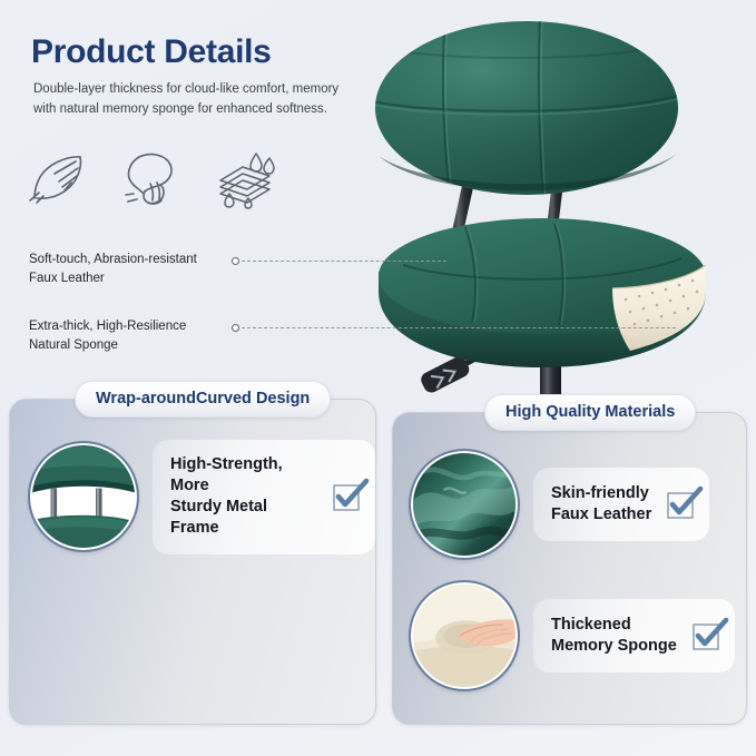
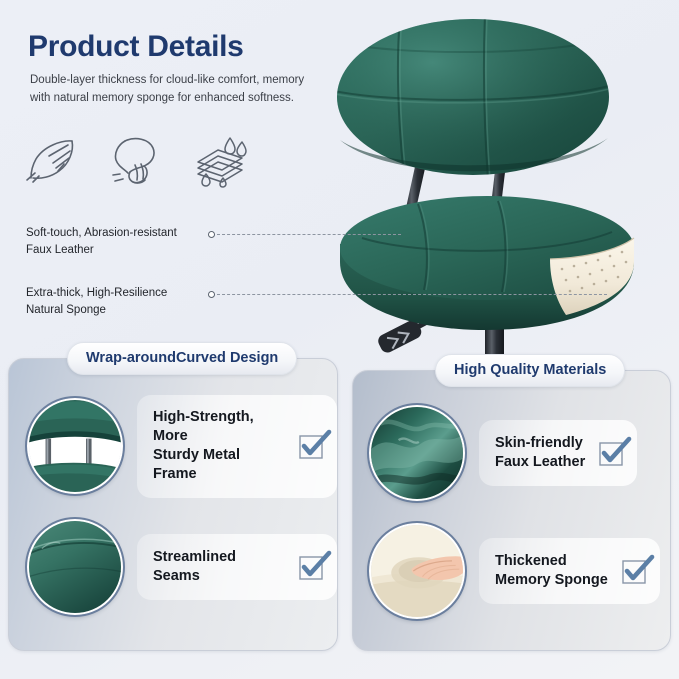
  Product Details
  Double-layer thickness for cloud-like comfort, memory with natural memory sponge for enhanced softness.
  Soft-touch, Abrasion-resistant
  Faux Leather
  Extra-thick, High-Resilience
  Natural Sponge
  Wrap-aroundCurved Design
  High-Strength, More
  Sturdy Metal Frame
+ Streamlined Seams
  High Quality Materials
  Skin-friendly
  Faux Leather
  Thickened
  Memory Sponge
